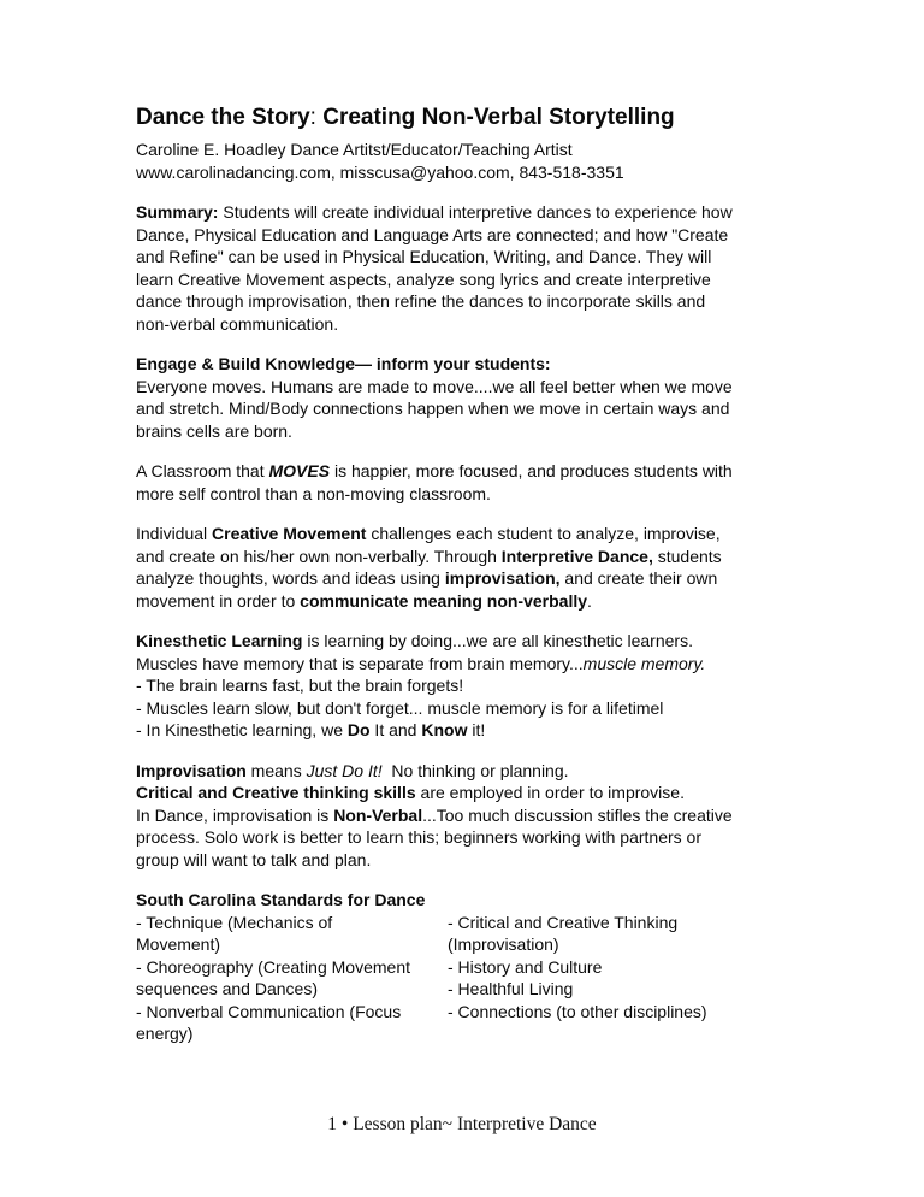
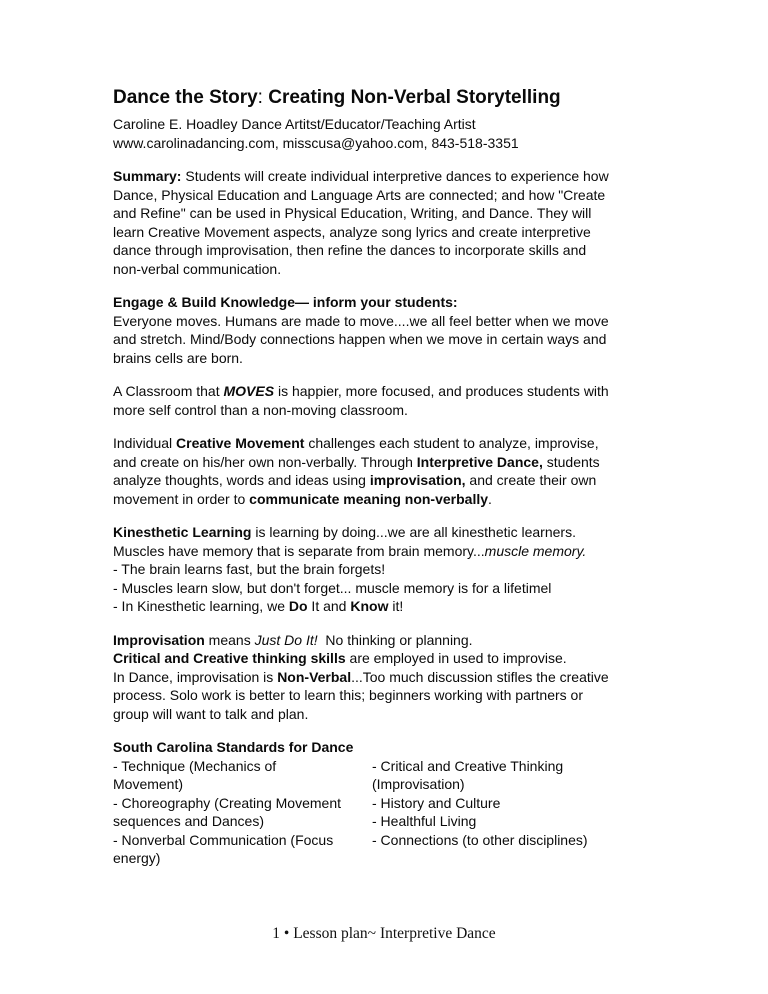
  Dance the Story: Creating Non-Verbal Storytelling
  Caroline E. Hoadley Dance Artitst/Educator/Teaching Artist
  www.carolinadancing.com, misscusa@yahoo.com, 843-518-3351
  Summary: Students will create individual interpretive dances to experience how
  Dance, Physical Education and Language Arts are connected; and how "Create
  and Refine" can be used in Physical Education, Writing, and Dance. They will
  learn Creative Movement aspects, analyze song lyrics and create interpretive
  dance through improvisation, then refine the dances to incorporate skills and
  non-verbal communication.
  Engage & Build Knowledge— inform your students:
  Everyone moves. Humans are made to move....we all feel better when we move
  and stretch. Mind/Body connections happen when we move in certain ways and
  brains cells are born.
  A Classroom that MOVES is happier, more focused, and produces students with
  more self control than a non-moving classroom.
  Individual Creative Movement challenges each student to analyze, improvise,
  and create on his/her own non-verbally. Through Interpretive Dance, students
  analyze thoughts, words and ideas using improvisation, and create their own
  movement in order to communicate meaning non-verbally.
  Kinesthetic Learning is learning by doing...we are all kinesthetic learners.
  Muscles have memory that is separate from brain memory...muscle memory.
  - The brain learns fast, but the brain forgets!
  - Muscles learn slow, but don't forget... muscle memory is for a lifetimel
  - In Kinesthetic learning, we Do It and Know it!
  Improvisation means Just Do It! No thinking or planning.
- Critical and Creative thinking skills are employed in order to improvise.
+ Critical and Creative thinking skills are employed in used to improvise.
  In Dance, improvisation is Non-Verbal...Too much discussion stifles the creative
  process. Solo work is better to learn this; beginners working with partners or
  group will want to talk and plan.
  South Carolina Standards for Dance
  - Technique (Mechanics of
  Movement)
  - Choreography (Creating Movement
  sequences and Dances)
  - Nonverbal Communication (Focus
  energy)
  - Critical and Creative Thinking
  (Improvisation)
  - History and Culture
  - Healthful Living
  - Connections (to other disciplines)
  1 • Lesson plan~ Interpretive Dance
